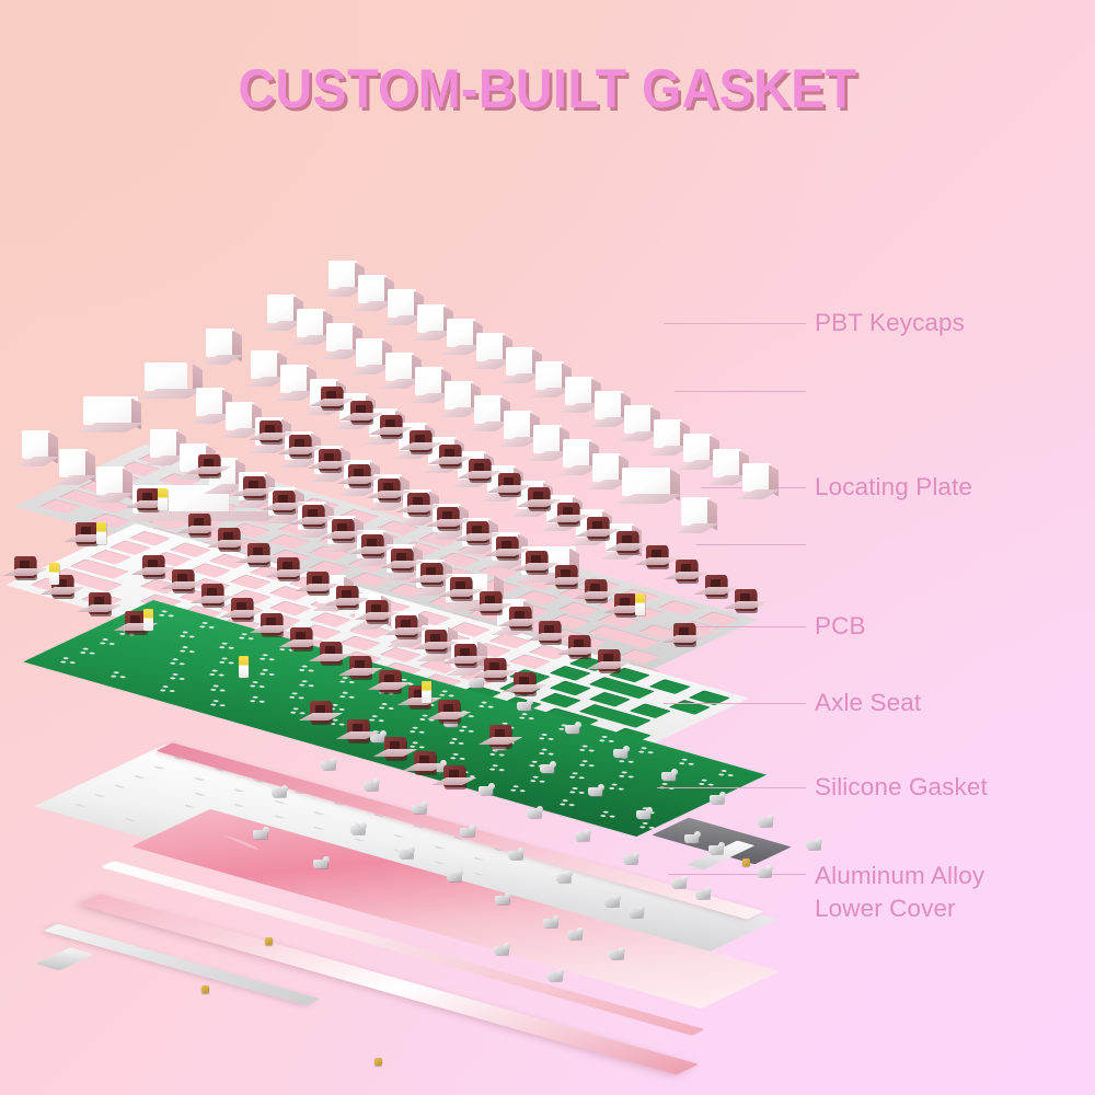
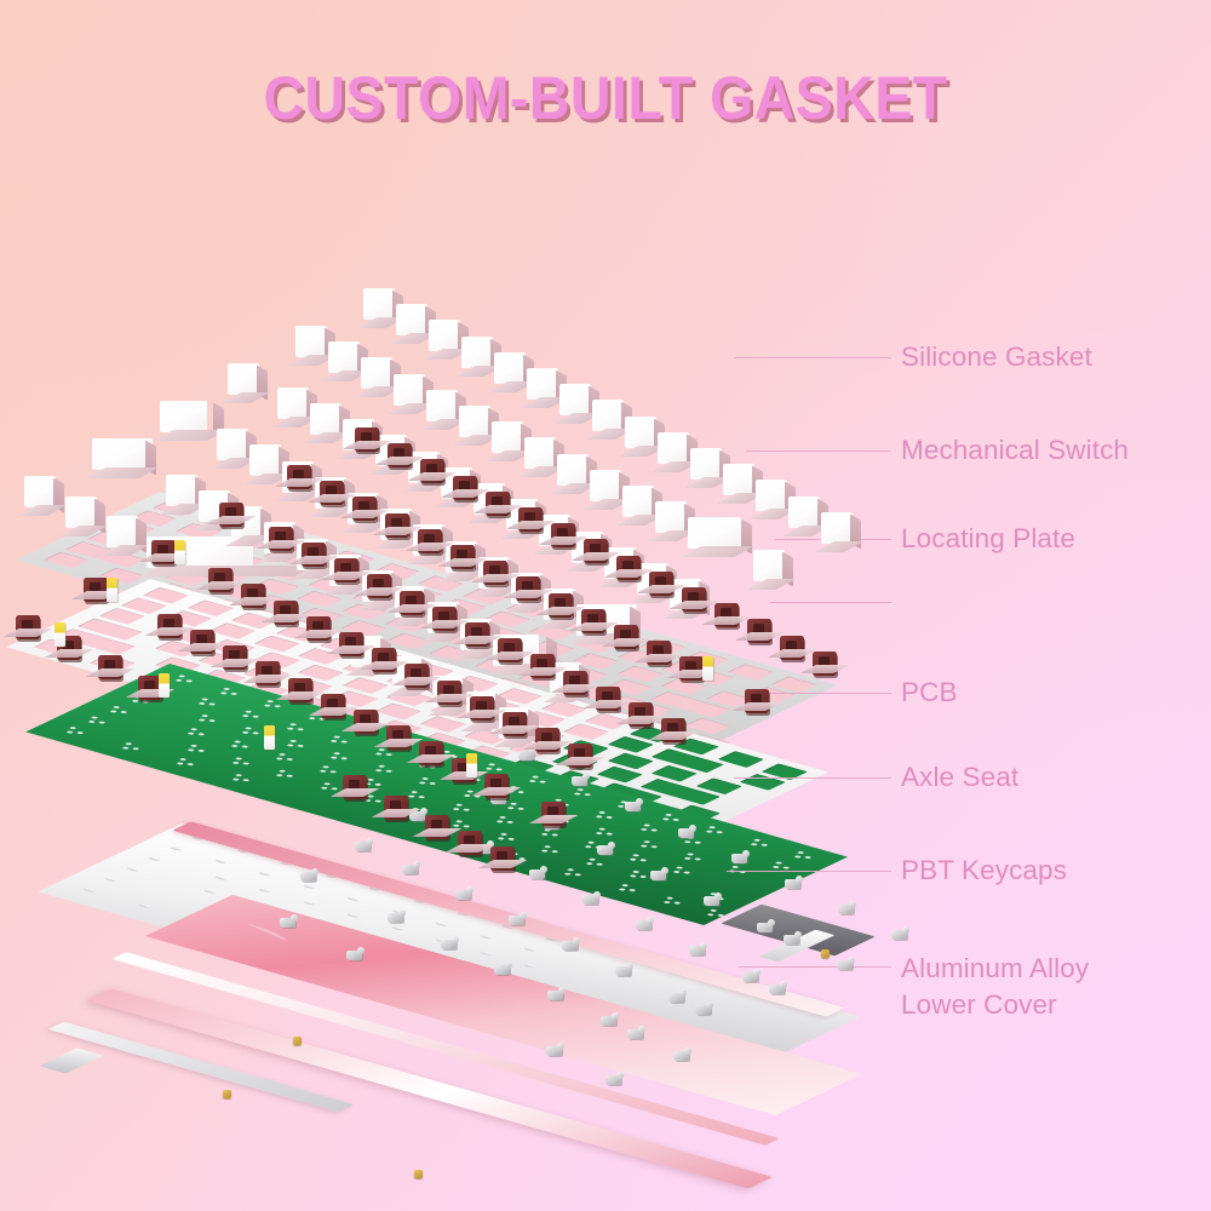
  CUSTOM-BUILT GASKET
- PBT Keycaps
+ Silicone Gasket
+ Mechanical Switch
  Locating Plate
  PCB
  Axle Seat
- Silicone Gasket
+ PBT Keycaps
  Aluminum Alloy
  Lower Cover
